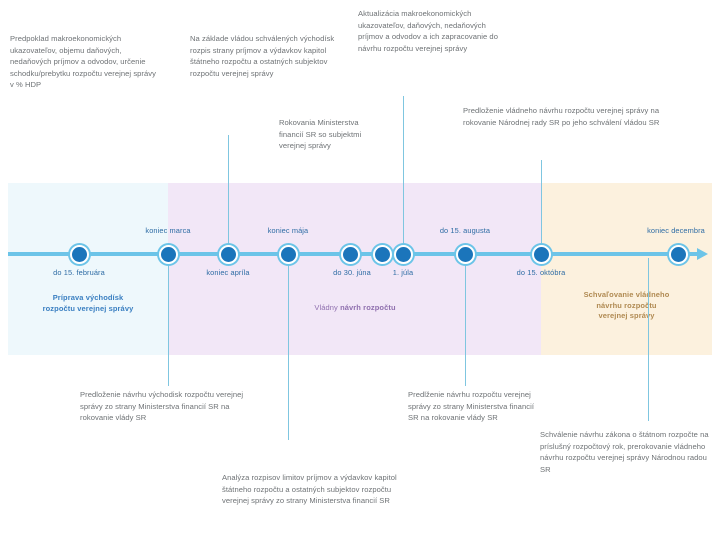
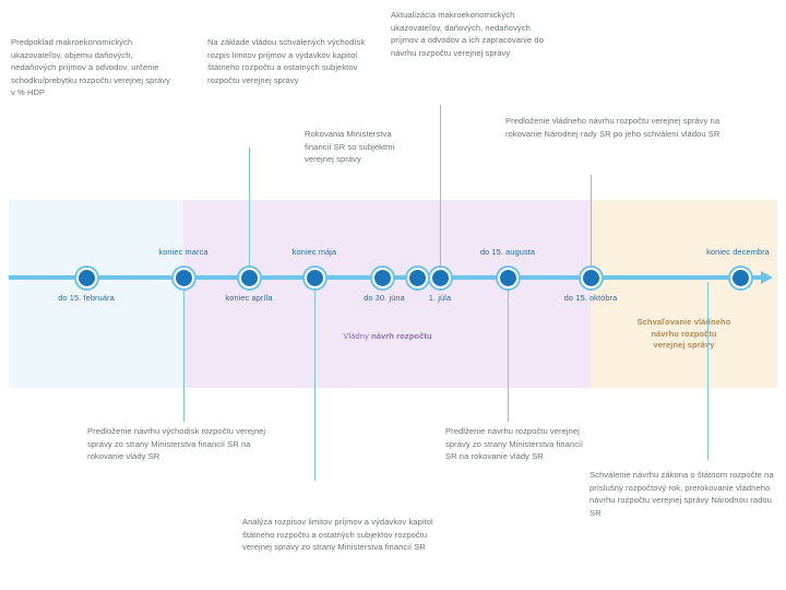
- Príprava východísk
- rozpočtu verejnej správy
  Vládny návrh rozpočtu
  Schvaľovanie vláneho
  návrhu rozpotu
  verejnej spráy
  do 15. februára
  koniec marca
  koniec apríla
  koniec mája
  do 30. júna
  1. júla
  do 15. augusta
  do 15. októbra
  koniec decembra
  Predpoklad makroekonomických ukazovateľov, objemu daňových, nedaňových príjmov a odvodov, určenie schodku/prebytku rozpočtu verejnej správy v % HDP
- Na základe vládou schválených východísk rozpis strany príjmov a výdavkov kapitol štátneho rozpočtu a ostatných subjektov rozpočtu verejnej správy
+ Na základe vládou schválených východísk rozpis limitov príjmov a výdavkov kapitol štátneho rozpočtu a ostatných subjektov rozpočtu verejnej správy
  Aktualizácia makroekonomických ukazovateľov, daňových, nedaňových príjmov a odvodov a ich zapracovanie do návrhu rozpočtu verejnej správy
  Rokovania Ministerstva financií SR so subjektmi verejnej správy
  Predloženie vládneho návrhu rozpočtu verejnej správy na rokovanie Národnej rady SR po jeho schválení vládou SR
  Predloženie návrhu východisk rozpočtu verejnej správy zo strany Ministerstva financií SR na rokovanie vlády SR
  Analýza rozpisov limitov príjmov a výdavkov kapitol štátneho rozpočtu a ostatných subjektov rozpočtu verejnej správy zo strany Ministerstva financií SR
  Predlženie návrhu rozpočtu verejnej správy zo strany Ministerstva financií SR na rokovanie vlády SR
  Schválenie návrhu zákona o štátnom rozpočte na príslušný rozpočtový rok, prerokovanie vládneho návrhu rozpočtu verejnej správy Národnou radou SR
